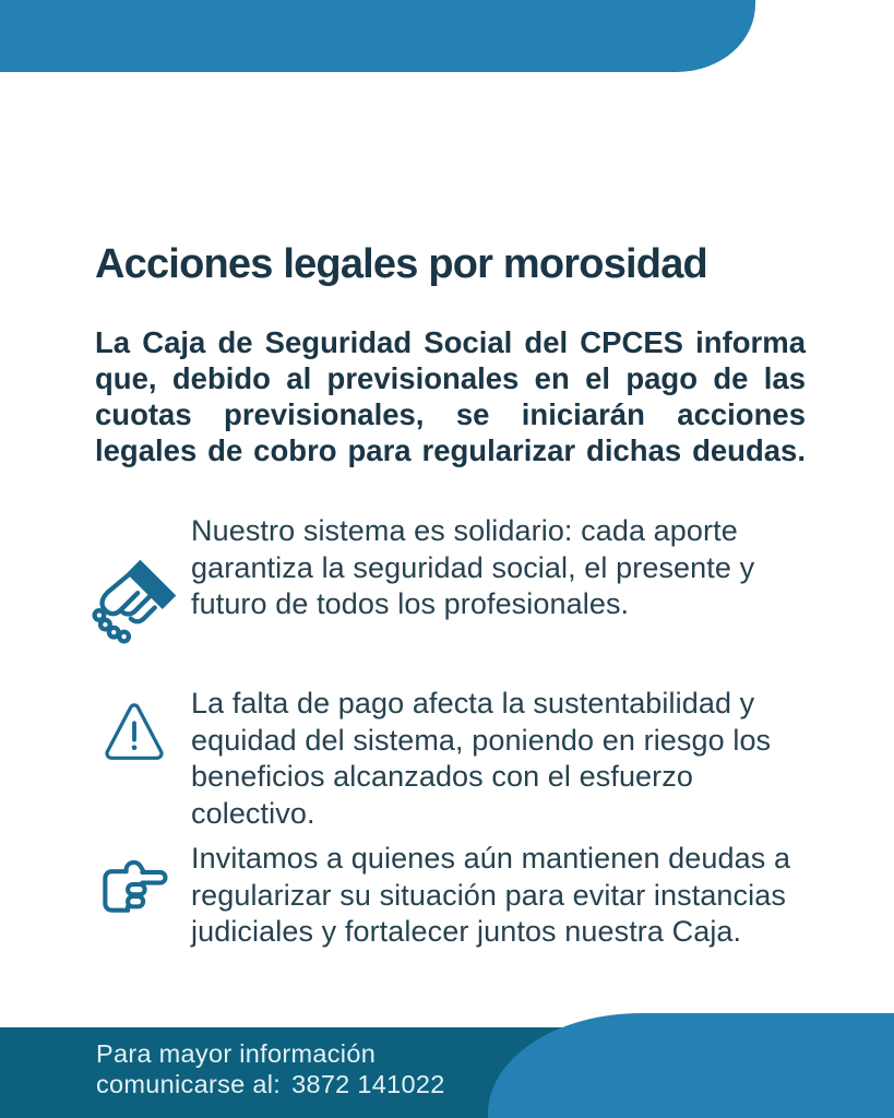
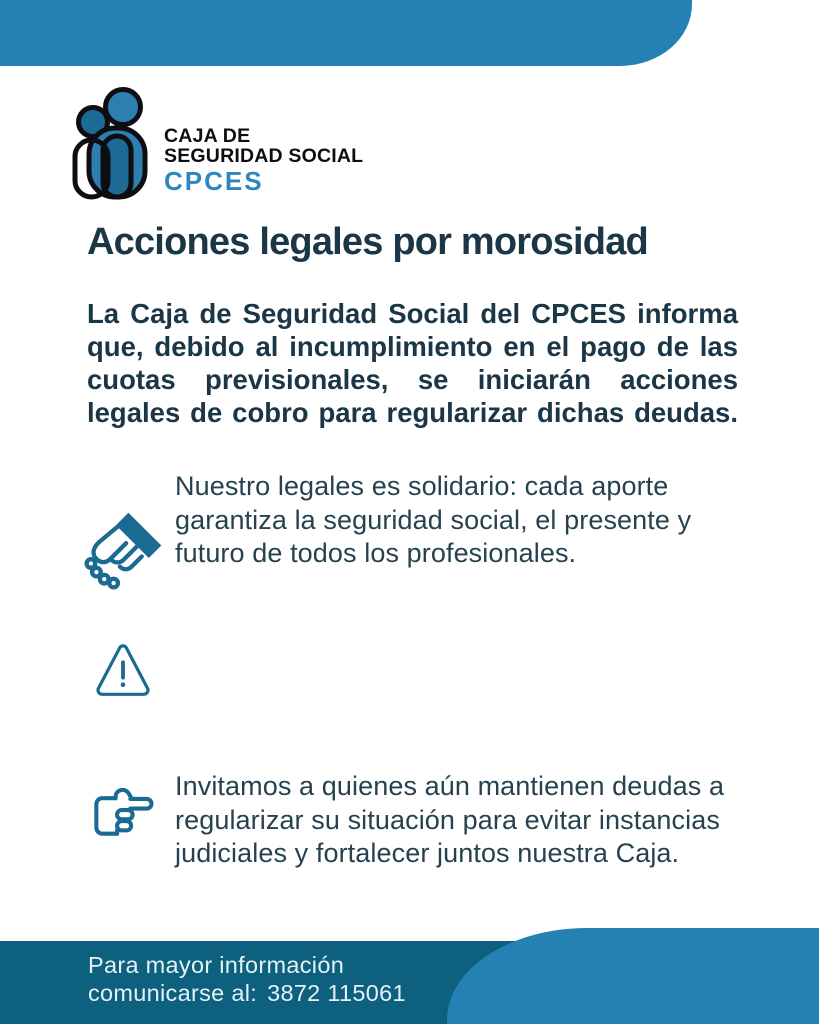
+ CAJA DE
+ SEGURIDAD SOCIAL
+ CPCES
  Acciones legales por morosidad
- La Caja de Seguridad Social del CPCES informa que, debido al previsionales en el pago de las cuotas previsionales, se iniciarán acciones legales de cobro para regularizar dichas deudas.
+ La Caja de Seguridad Social del CPCES informa que, debido al incumplimiento en el pago de las cuotas previsionales, se iniciarán acciones legales de cobro para regularizar dichas deudas.
- Nuestro sistema es solidario: cada aporte garantiza la seguridad social, el presente y futuro de todos los profesionales.
+ Nuestro legales es solidario: cada aporte garantiza la seguridad social, el presente y futuro de todos los profesionales.
- La falta de pago afecta la sustentabilidad y equidad del sistema, poniendo en riesgo los beneficios alcanzados con el esfuerzo colectivo.
  Invitamos a quienes aún mantienen deudas a regularizar su situación para evitar instancias judiciales y fortalecer juntos nuestra Caja.
  Para mayor información
- comunicarse al: 3872 141022
+ comunicarse al: 3872 115061
